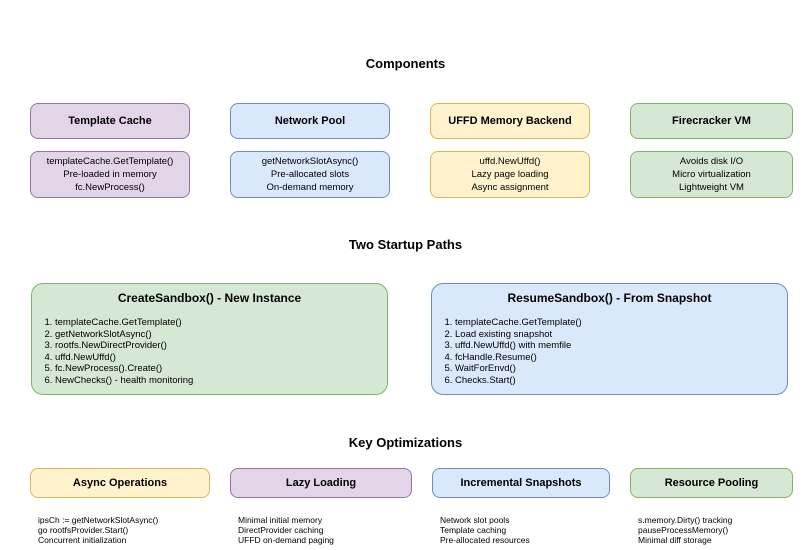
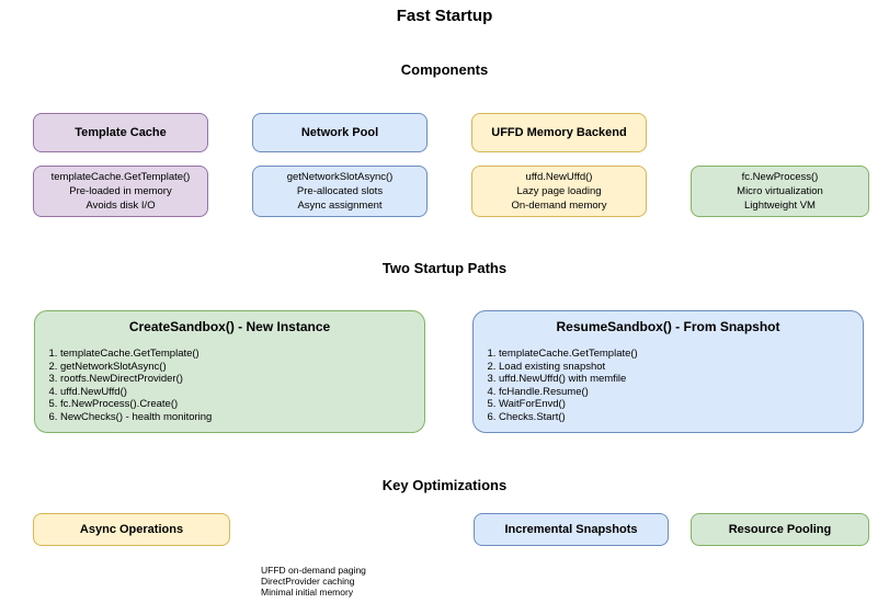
+ Fast Startup
  Components
  Template Cache
  templateCache.GetTemplate()
  Pre-loaded in memory
- fc.NewProcess()
+ Avoids disk I/O
  Network Pool
  getNetworkSlotAsync()
  Pre-allocated slots
- On-demand memory
+ Async assignment
  UFFD Memory Backend
  uffd.NewUffd()
  Lazy page loading
- Async assignment
+ On-demand memory
- Firecracker VM
- Avoids disk I/O
+ fc.NewProcess()
  Micro virtualization
  Lightweight VM
  Two Startup Paths
  CreateSandbox() - New Instance
  templateCache.GetTemplate()
  getNetworkSlotAsync()
  rootfs.NewDirectProvider()
  uffd.NewUffd()
  fc.NewProcess().Create()
  NewChecks() - health monitoring
  ResumeSandbox() - From Snapshot
  templateCache.GetTemplate()
  Load existing snapshot
  uffd.NewUffd() with memfile
  fcHandle.Resume()
  WaitForEnvd()
  Checks.Start()
  Key Optimizations
  Async Operations
- ipsCh := getNetworkSlotAsync()
- go rootfsProvider.Start()
- Concurrent initialization
- Lazy Loading
- Minimal initial memory
+ UFFD on-demand paging
  DirectProvider caching
- UFFD on-demand paging
+ Minimal initial memory
  Incremental Snapshots
- Network slot pools
- Template caching
- Pre-allocated resources
  Resource Pooling
- s.memory.Dirty() tracking
- pauseProcessMemory()
- Minimal diff storage
